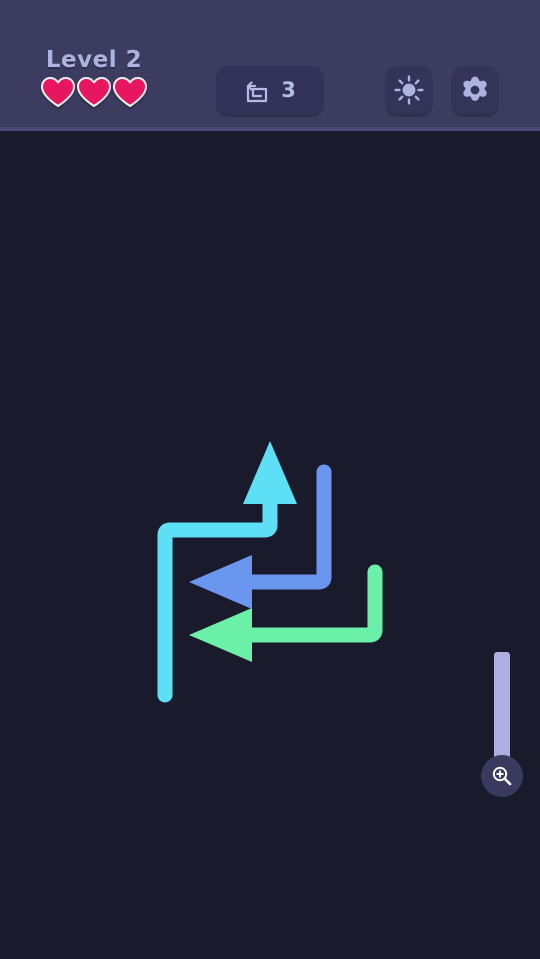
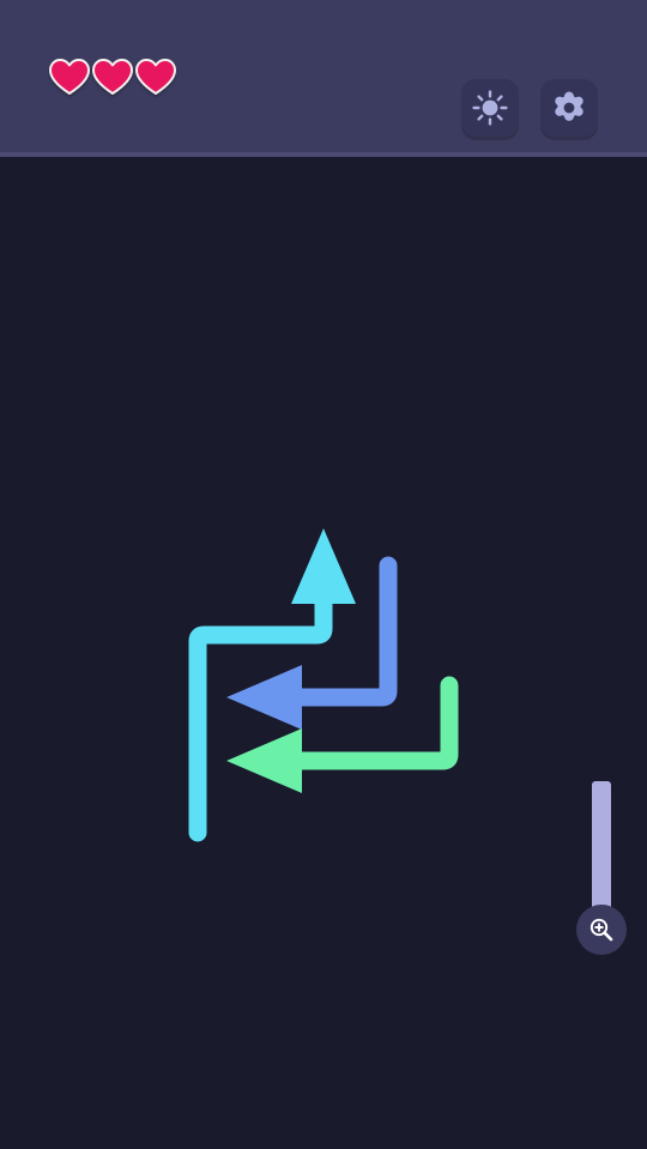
- Level 2
- 3
